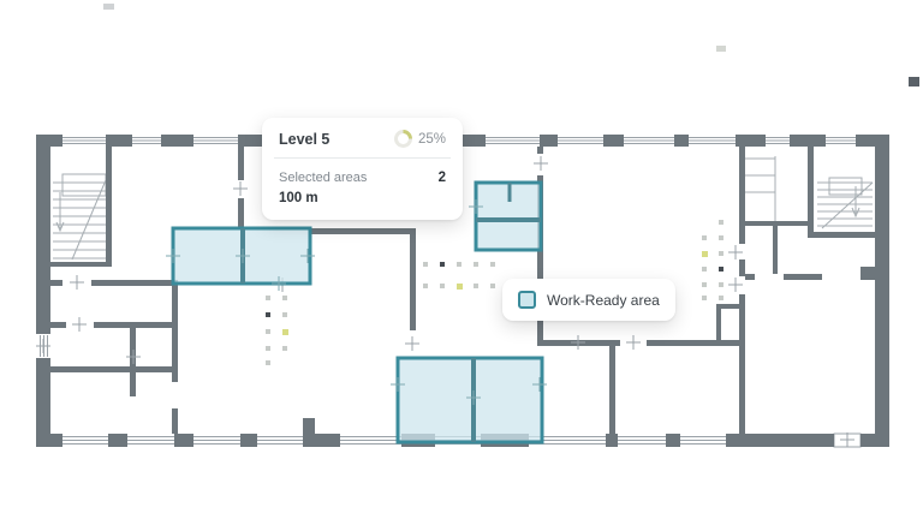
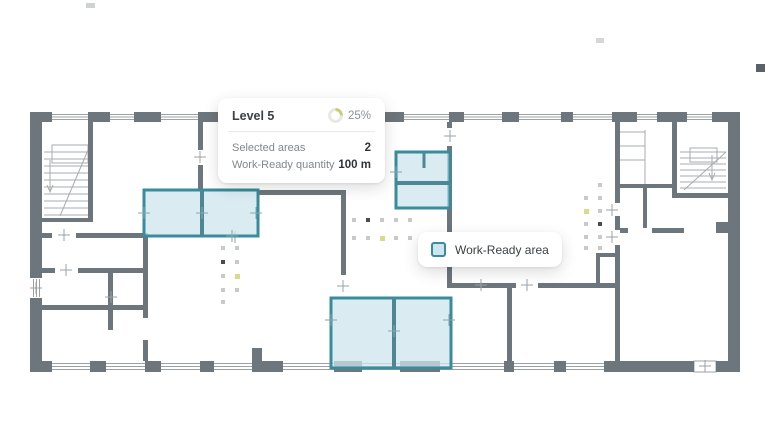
  Level 5
  25%
  Selected areas
  2
+ Work-Ready quantity
  100 m
  Work-Ready area
